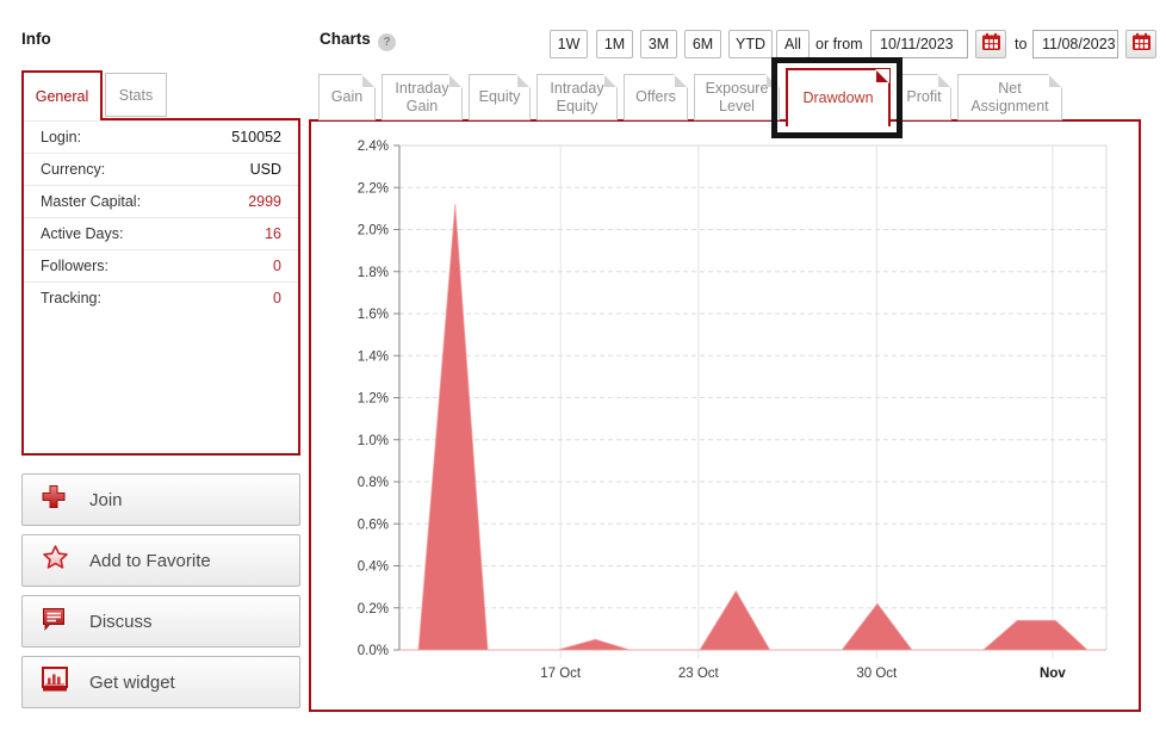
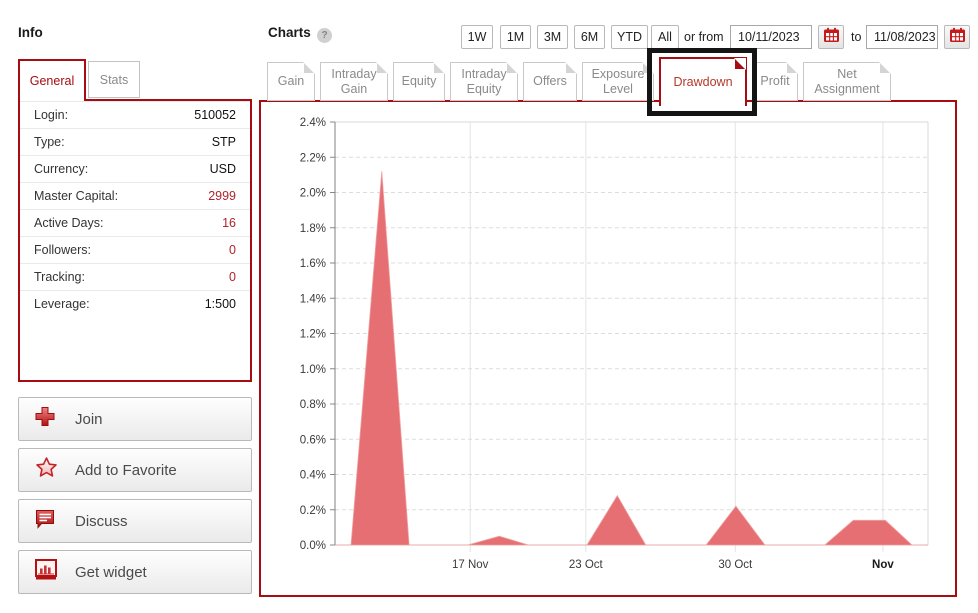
  Info
  General
  Stats
  Login:
  510052
+ Type:
+ STP
  Currency:
  USD
  Master Capital:
  2999
  Active Days:
  16
  Followers:
  0
  Tracking:
  0
+ Leverage:
+ 1:500
  Join
  Add to Favorite
  Discuss
  Get widget
  Charts
  ?
  1W
  1M
  3M
  6M
  YTD
  All
  or from
  10/11/2023
  to
  11/08/2023
  Gain
  Intraday Gain
  Equity
  Intraday Equity
  Offers
  Exposure Level
  Drawdown
  Profit
  Net Assignment
  0.0%
  0.2%
  0.4%
  0.6%
  0.8%
  1.0%
  1.2%
  1.4%
  1.6%
  1.8%
  2.0%
  2.2%
  2.4%
- 17 Oct
+ 17 Nov
  23 Oct
  30 Oct
  Nov
